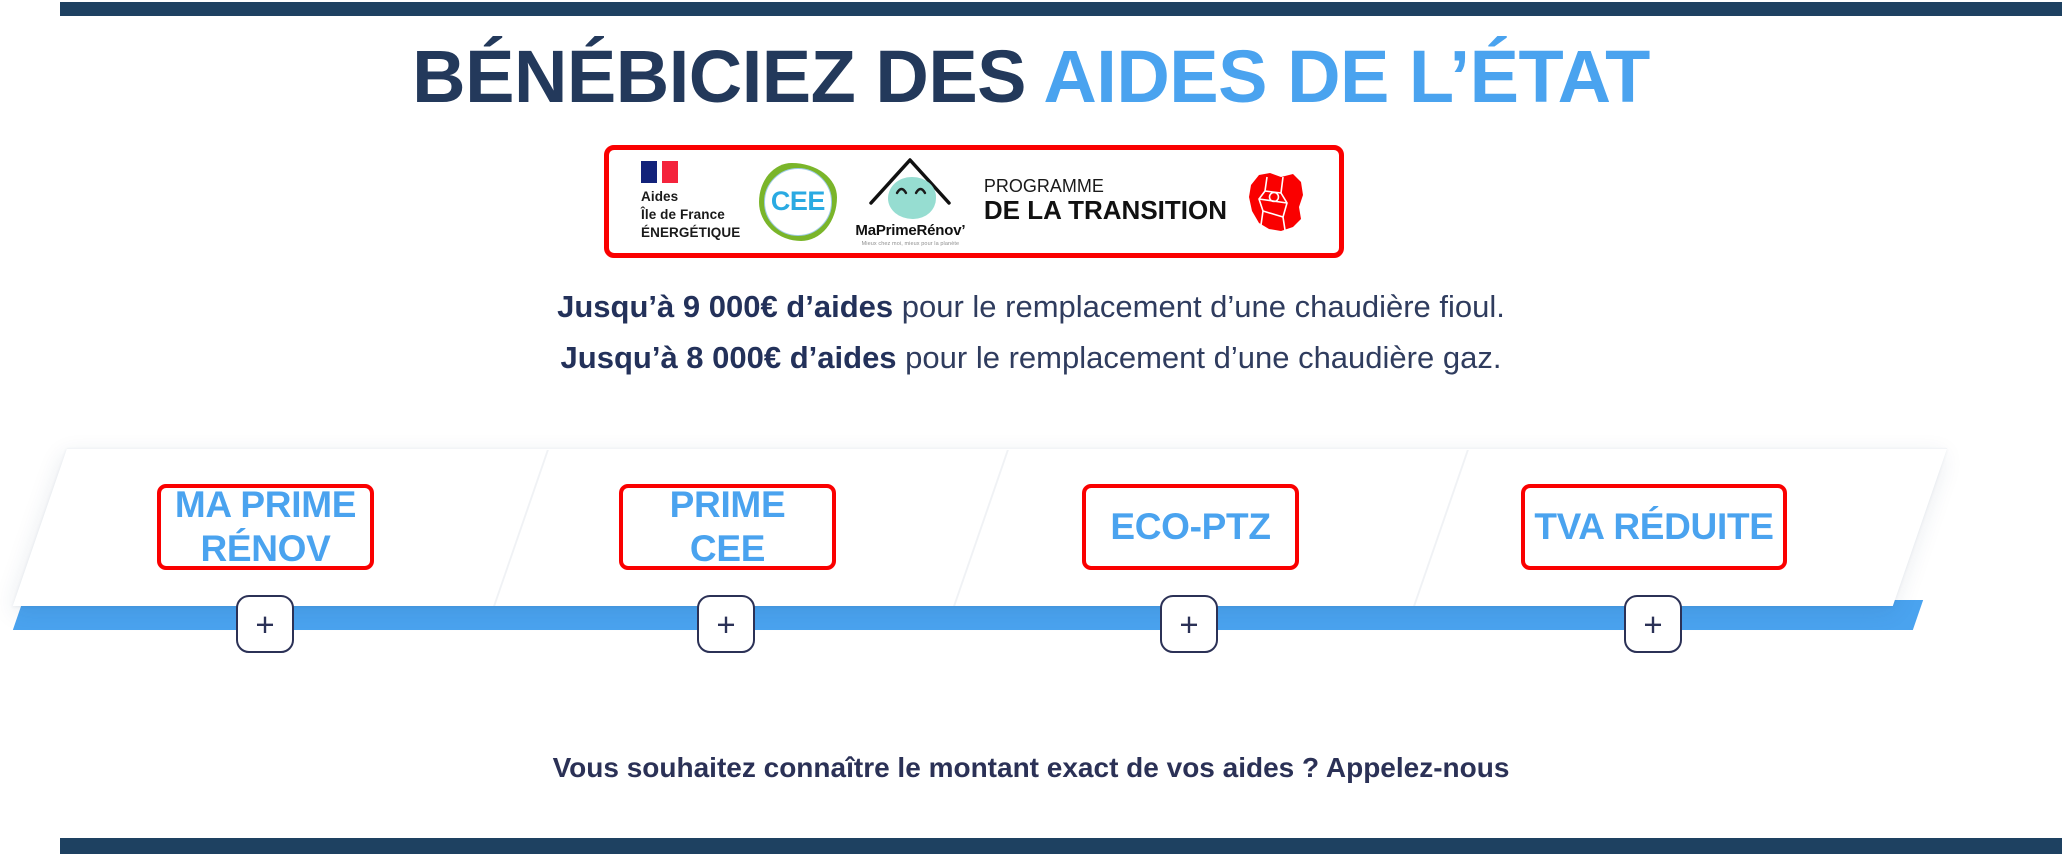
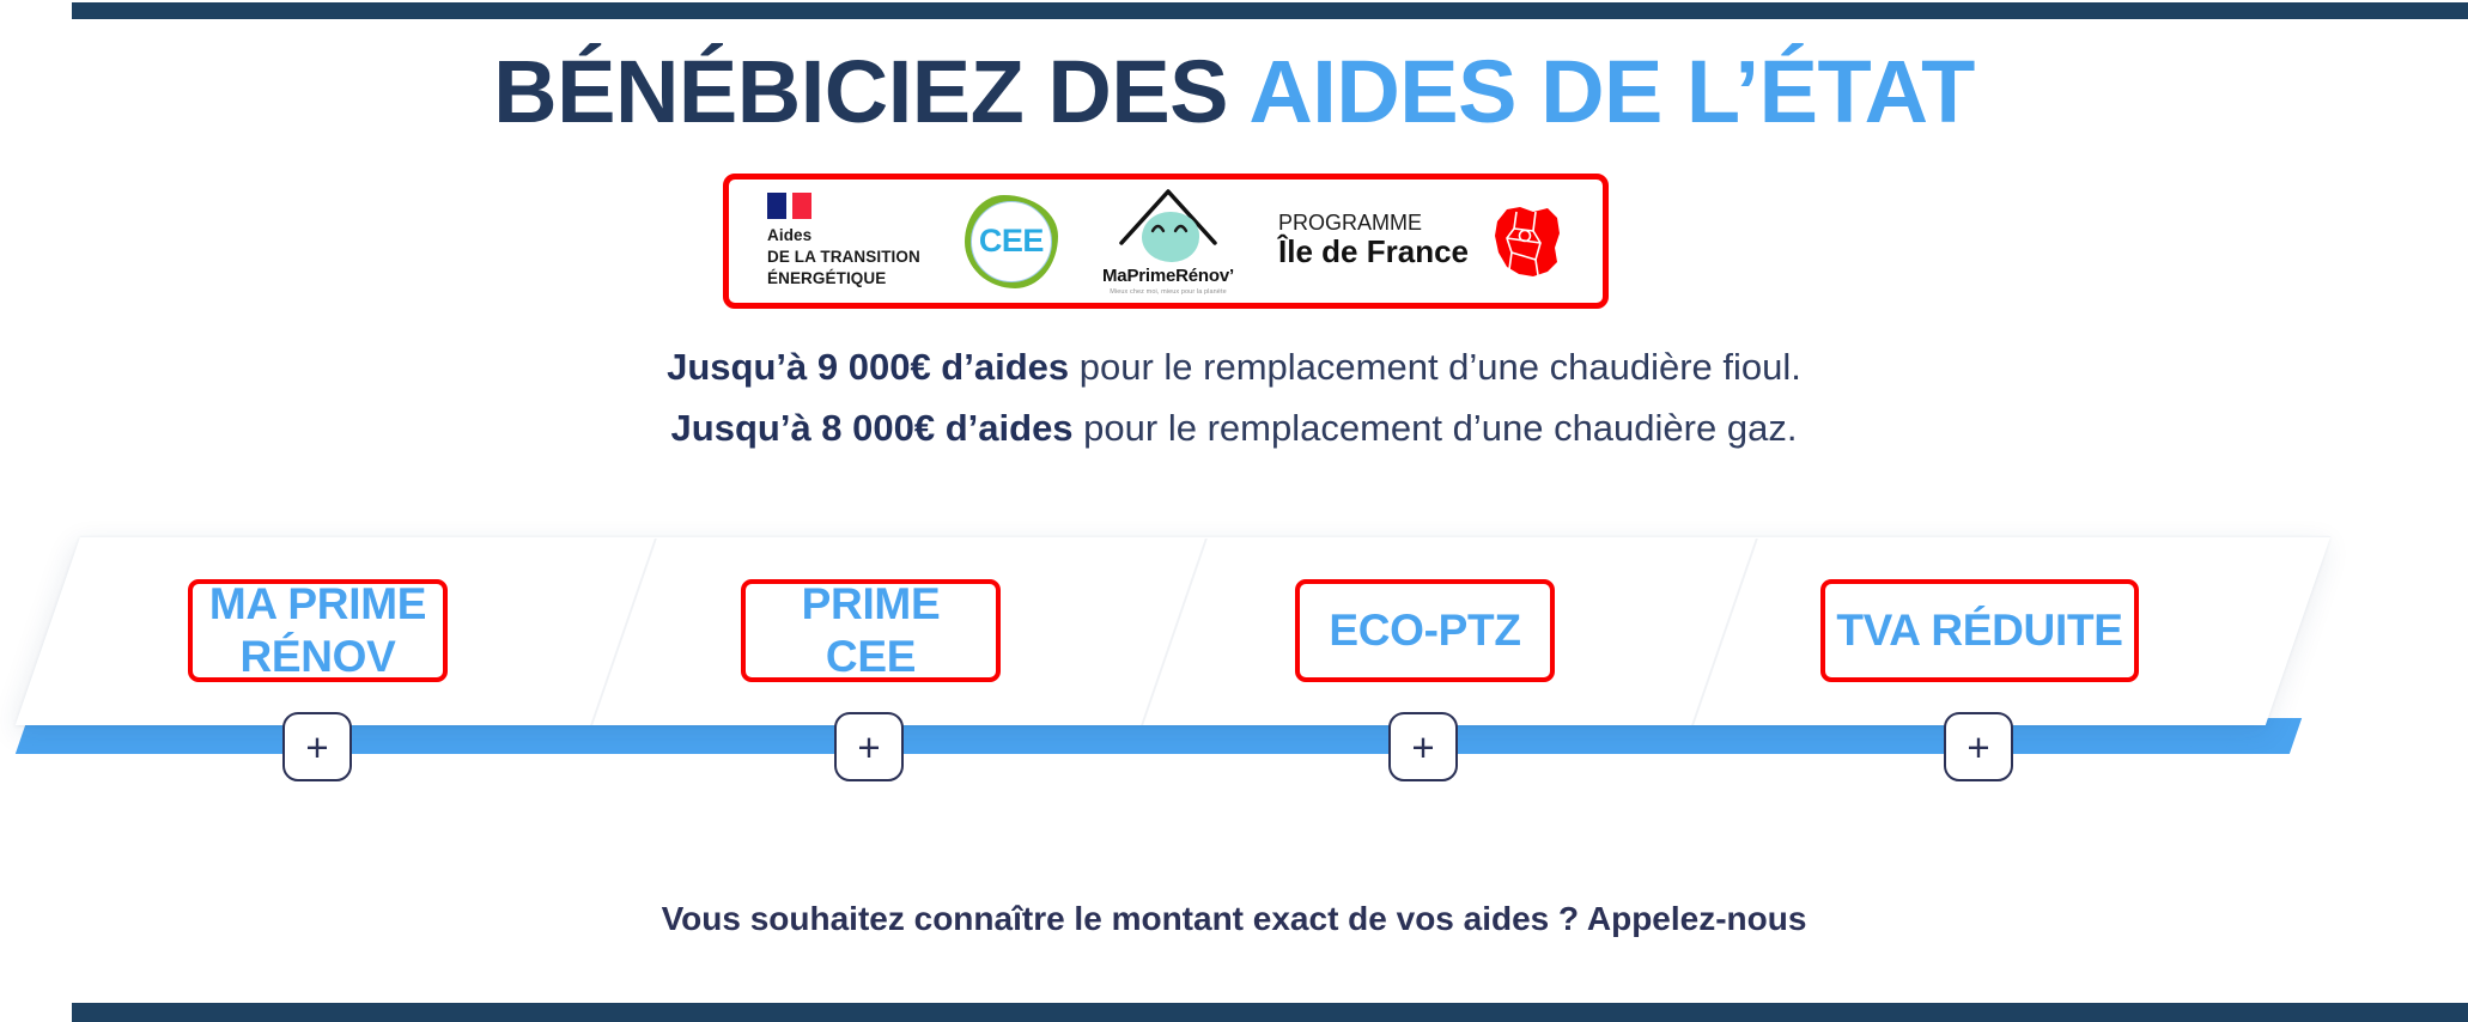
  BÉNÉBICIEZ DES AIDES DE L’ÉTAT
  Aides
- Île de France
+ DE LA TRANSITION
  ÉNERGÉTIQUE
  CEE
  MaPrimeRénov’
  PROGRAMME
- DE LA TRANSITION
+ Île de France
  Jusqu’à 9 000€ d’aides pour le remplacement d’une chaudière fioul.
  Jusqu’à 8 000€ d’aides pour le remplacement d’une chaudière gaz.
  MA PRIME
  RÉNOV
  +
  PRIME
  CEE
  +
  ECO-PTZ
  +
  TVA RÉDUITE
  +
  Vous souhaitez connaître le montant exact de vos aides ? Appelez-nous
